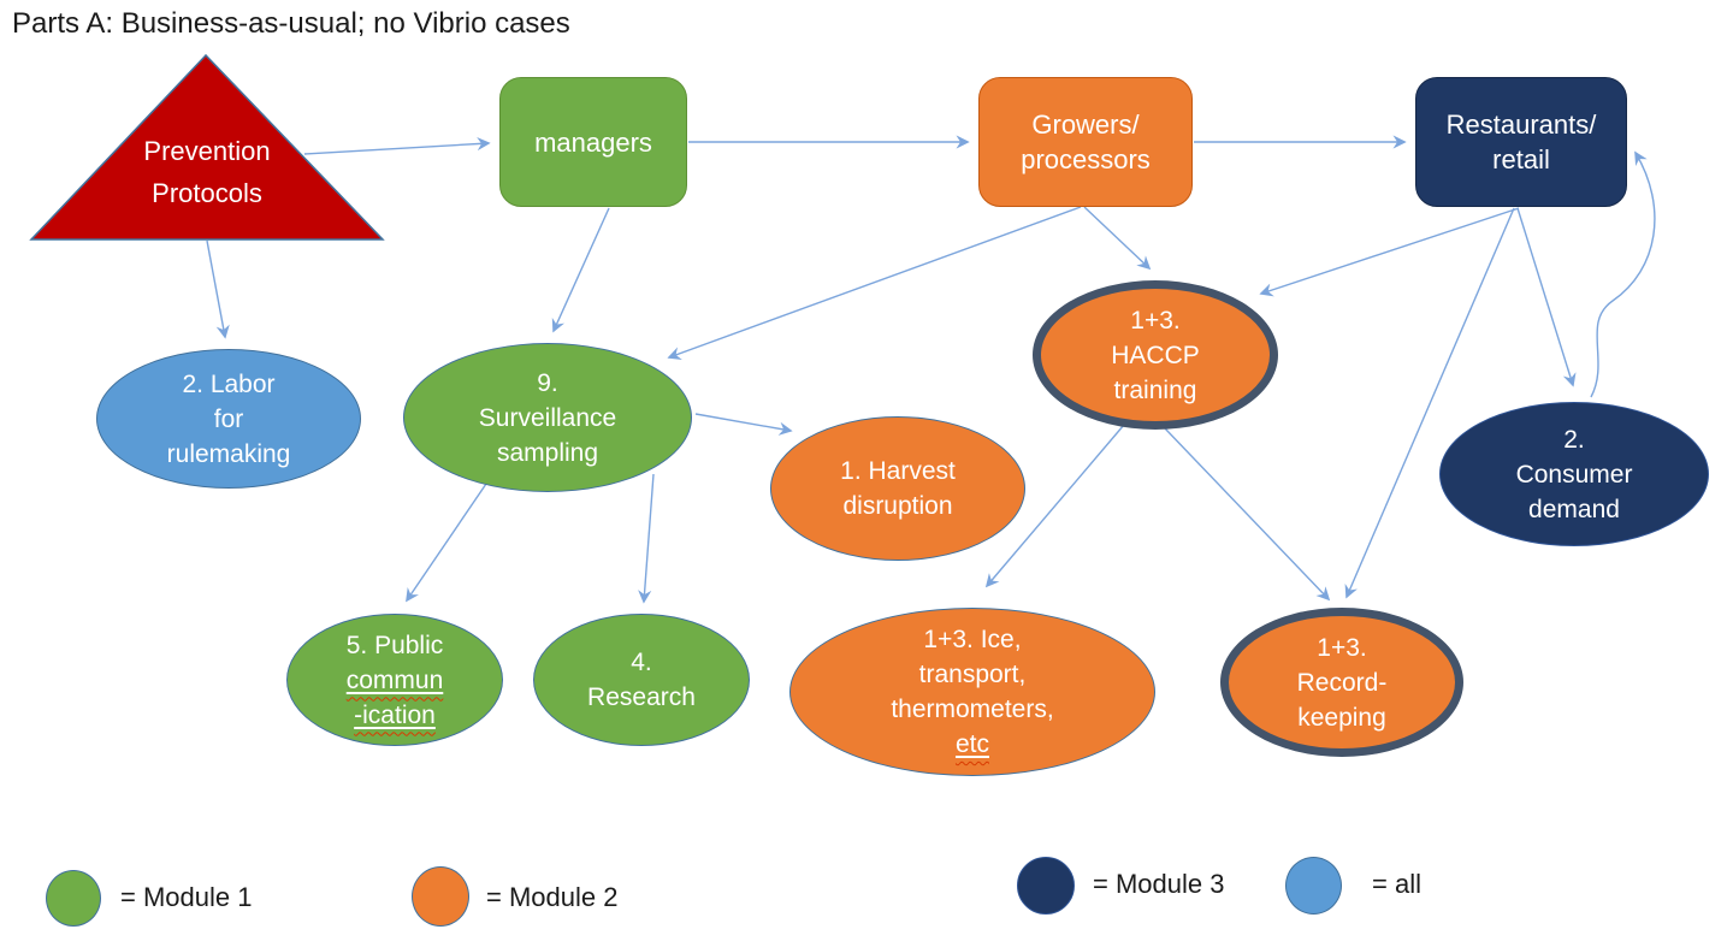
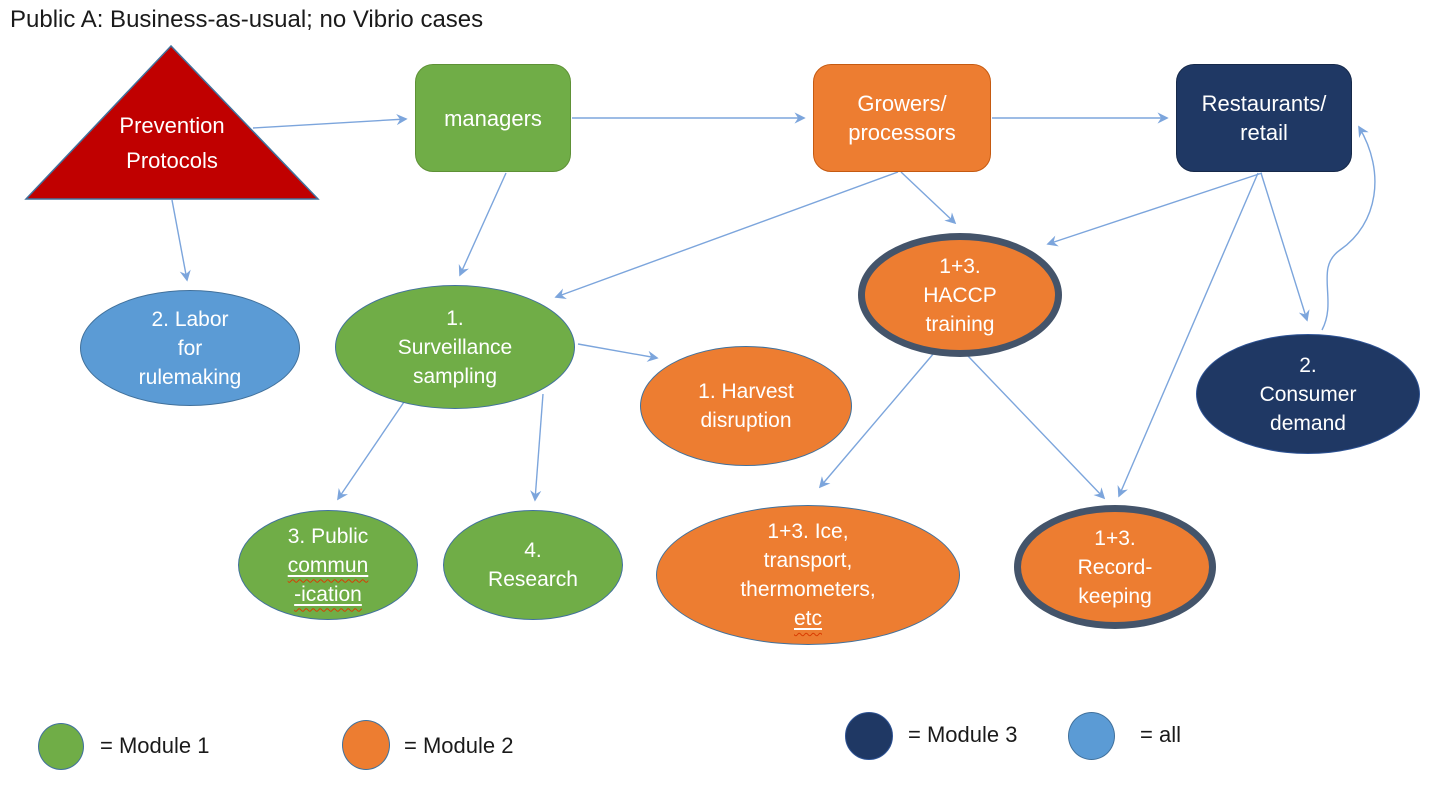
- Parts A: Business-as-usual; no Vibrio cases
+ Public A: Business-as-usual; no Vibrio cases
  Prevention
  Protocols
  managers
  Growers/
  processors
  Restaurants/
  retail
  2. Labor
  for
  rulemaking
- 9.
+ 1.
  Surveillance
  sampling
  1. Harvest
  disruption
  1+3.
  HACCP
  training
  2.
  Consumer
  demand
- 5. Public
+ 3. Public
  commun
  -ication
  4.
  Research
  1+3. Ice,
  transport,
  thermometers,
  etc
  1+3.
  Record-
  keeping
  = Module 1
  = Module 2
  = Module 3
  = all
